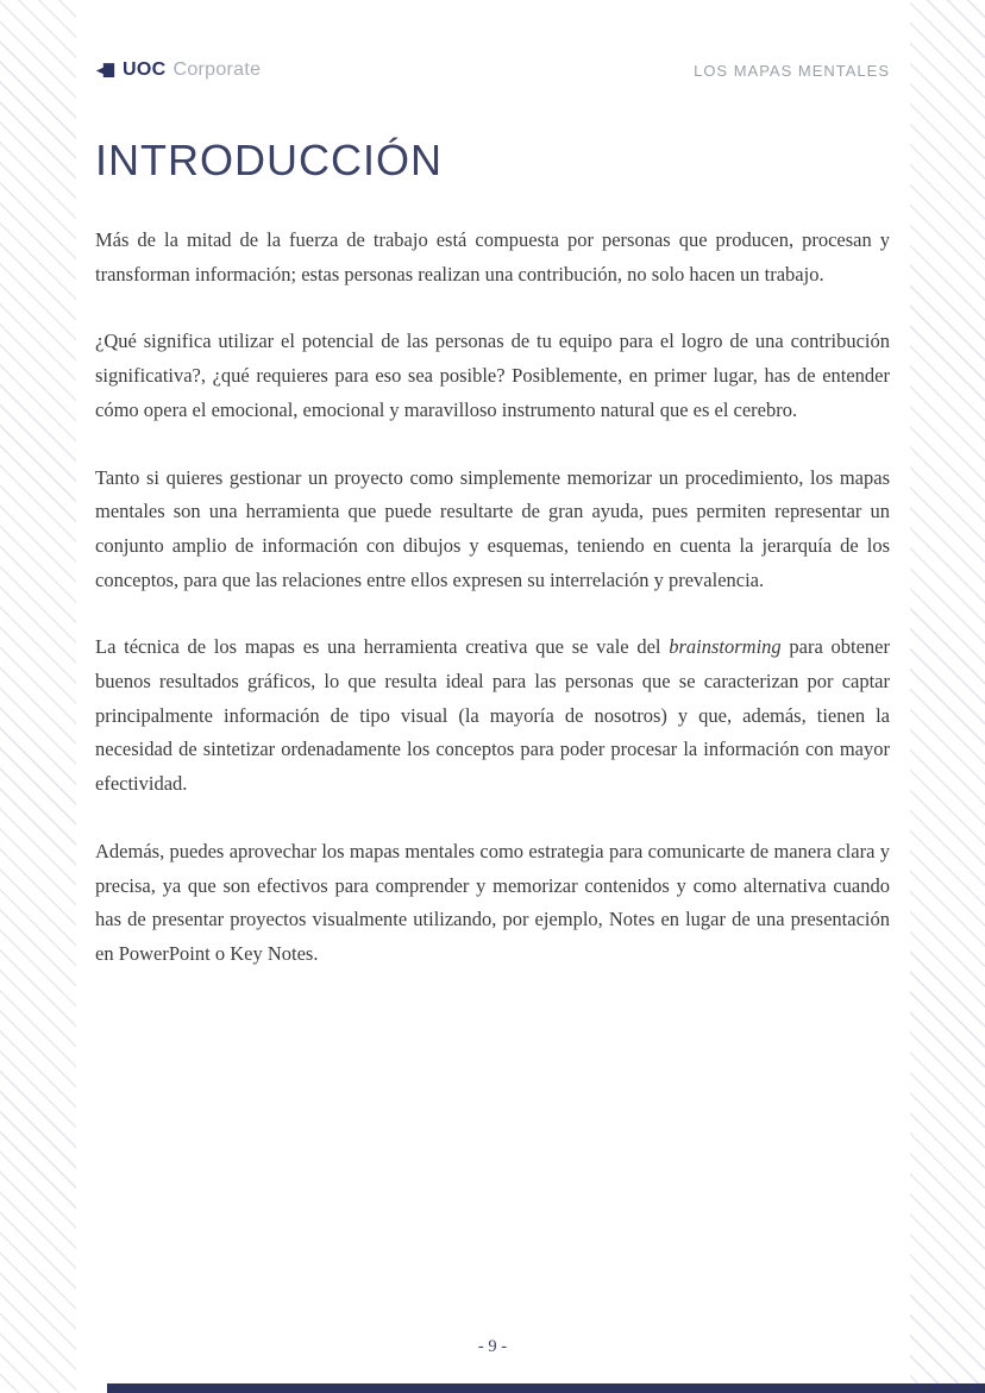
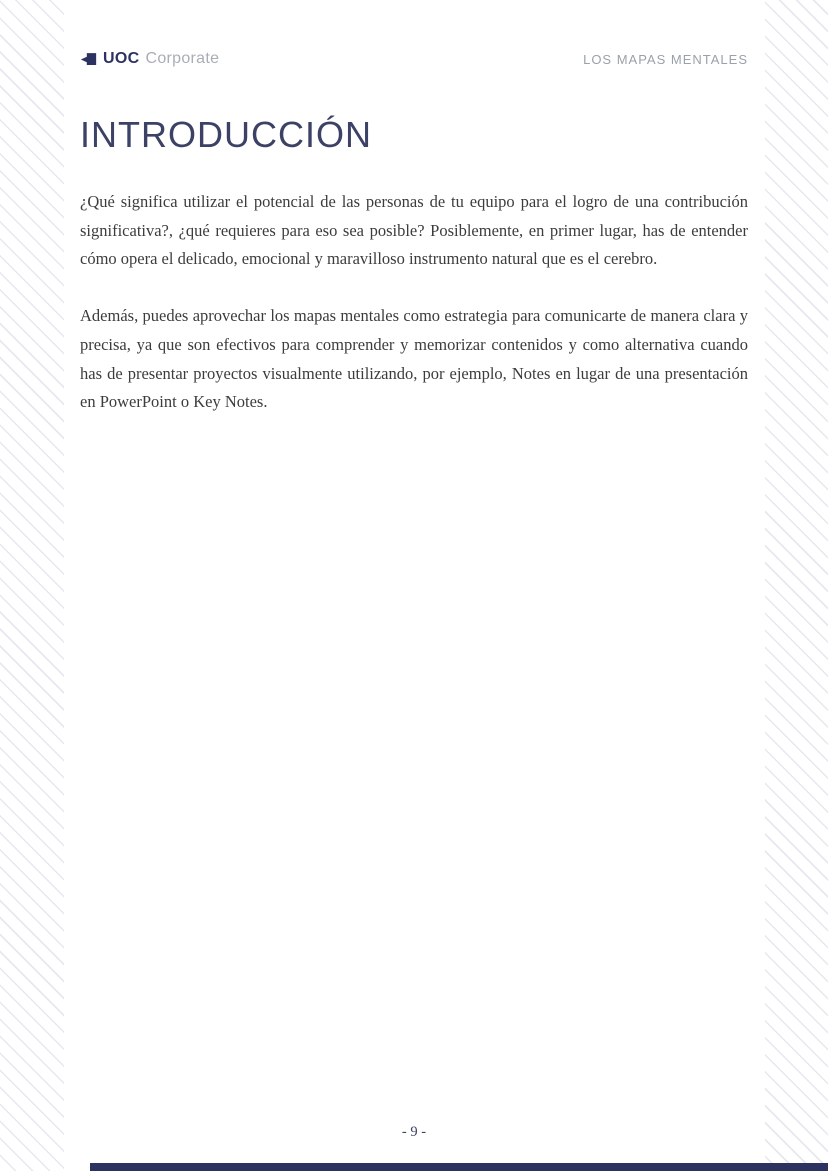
  UOC
  Corporate
  LOS MAPAS MENTALES
  INTRODUCCIÓN
- Más de la mitad de la fuerza de trabajo está compuesta por personas que producen, procesan y transforman información; estas personas realizan una contribución, no solo hacen un trabajo.
- ¿Qué significa utilizar el potencial de las personas de tu equipo para el logro de una contribución significativa?, ¿qué requieres para eso sea posible? Posiblemente, en primer lugar, has de entender cómo opera el emocional, emocional y maravilloso instrumento natural que es el cerebro.
+ ¿Qué significa utilizar el potencial de las personas de tu equipo para el logro de una contribución significativa?, ¿qué requieres para eso sea posible? Posiblemente, en primer lugar, has de entender cómo opera el delicado, emocional y maravilloso instrumento natural que es el cerebro.
- Tanto si quieres gestionar un proyecto como simplemente memorizar un procedimiento, los mapas mentales son una herramienta que puede resultarte de gran ayuda, pues permiten representar un conjunto amplio de información con dibujos y esquemas, teniendo en cuenta la jerarquía de los conceptos, para que las relaciones entre ellos expresen su interrelación y prevalencia.
- La técnica de los mapas es una herramienta creativa que se vale del brainstorming para obtener buenos resultados gráficos, lo que resulta ideal para las personas que se caracterizan por captar principalmente información de tipo visual (la mayoría de nosotros) y que, además, tienen la necesidad de sintetizar ordenadamente los conceptos para poder procesar la información con mayor efectividad.
  Además, puedes aprovechar los mapas mentales como estrategia para comunicarte de manera clara y precisa, ya que son efectivos para comprender y memorizar contenidos y como alternativa cuando has de presentar proyectos visualmente utilizando, por ejemplo, Notes en lugar de una presentación en PowerPoint o Key Notes.
  - 9 -
